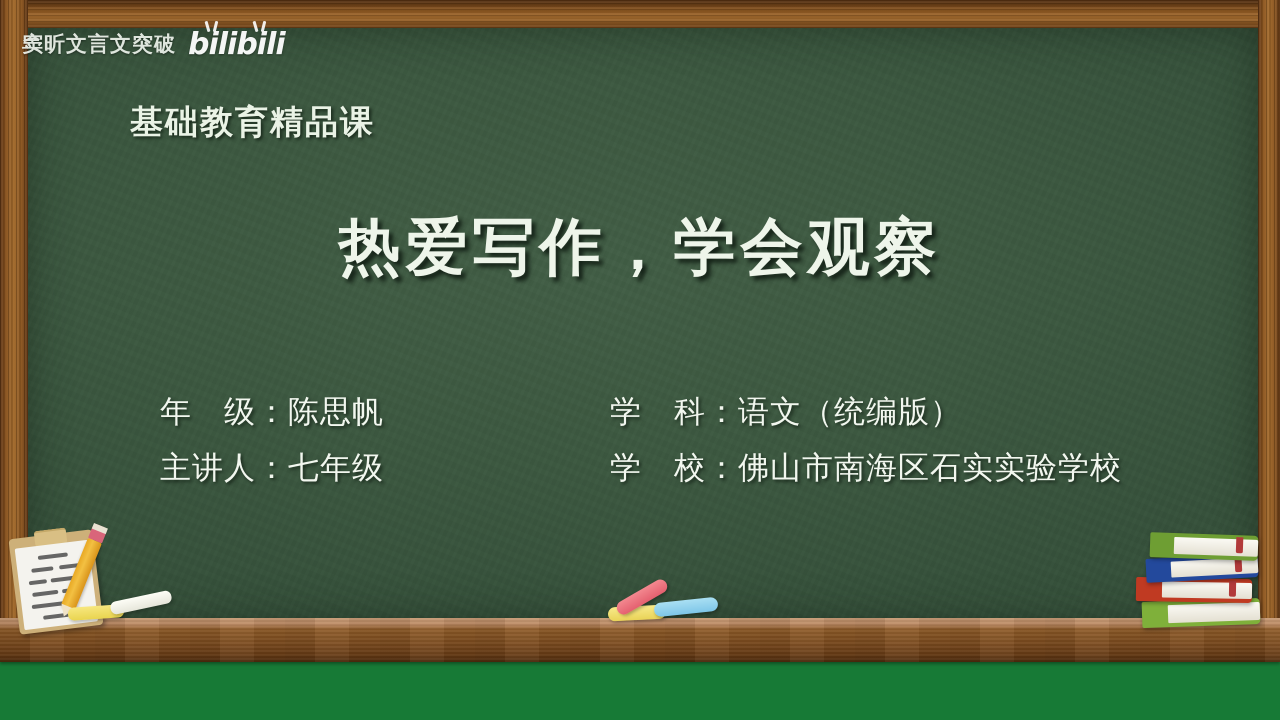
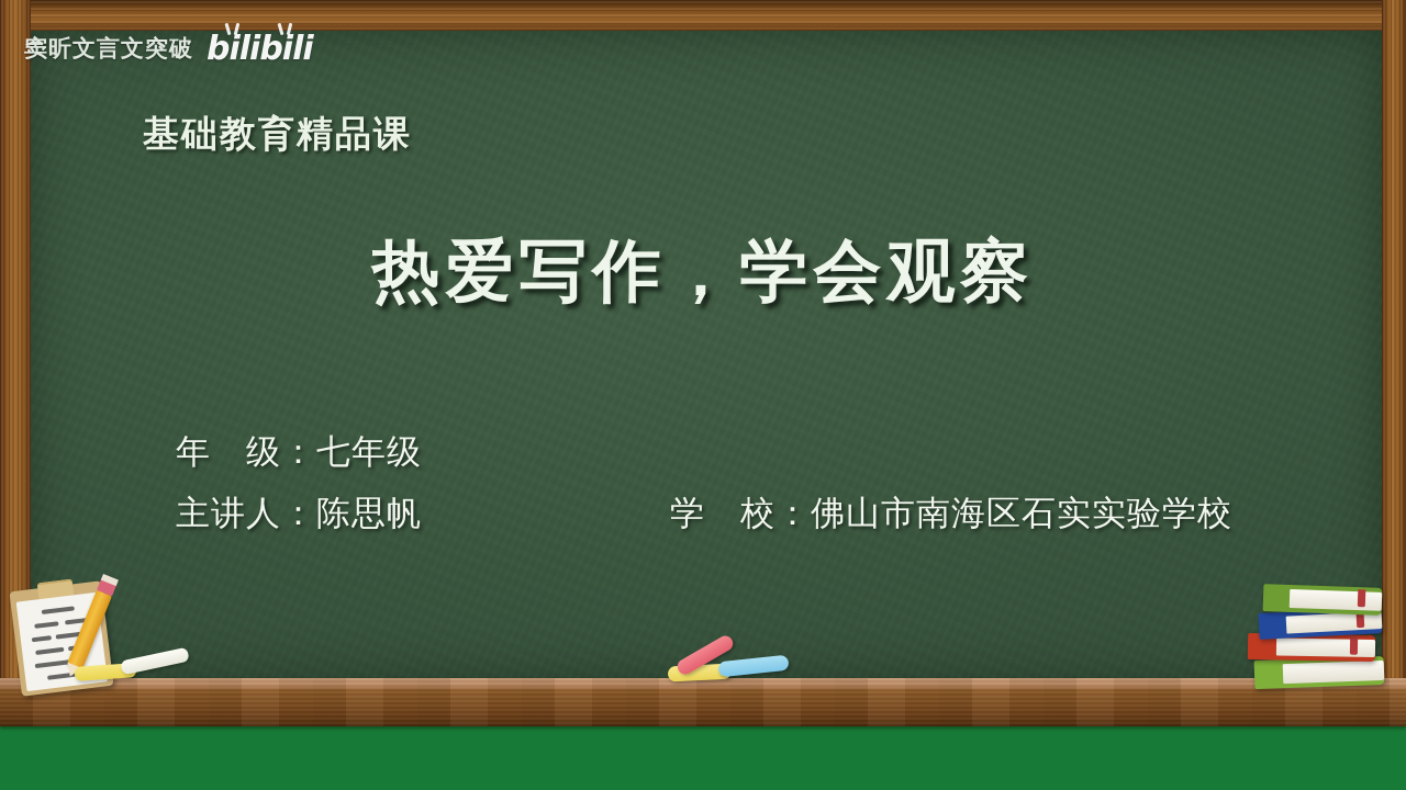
  窦昕文言文突破
  bilibili
  基础教育精品课
  热爱写作，学会观察
- 年 级：陈思帆
+ 年 级：七年级
- 学 科：语文（统编版）
- 主讲人：七年级
+ 主讲人：陈思帆
  学 校：佛山市南海区石实实验学校
